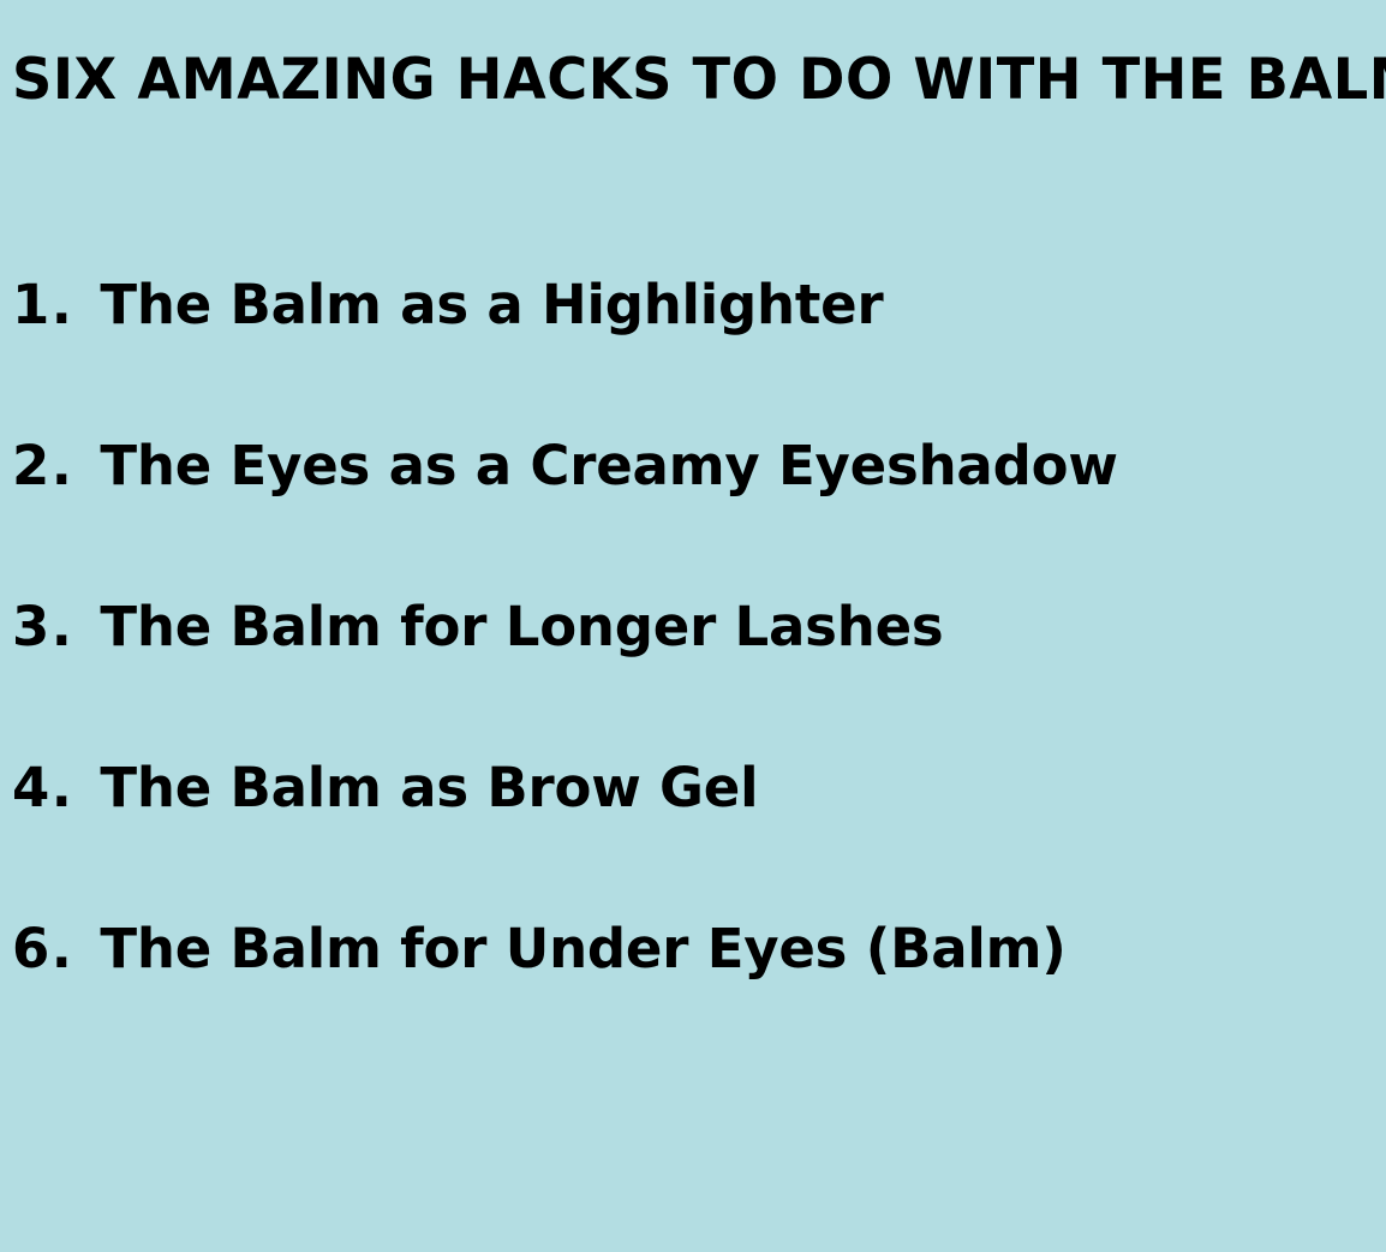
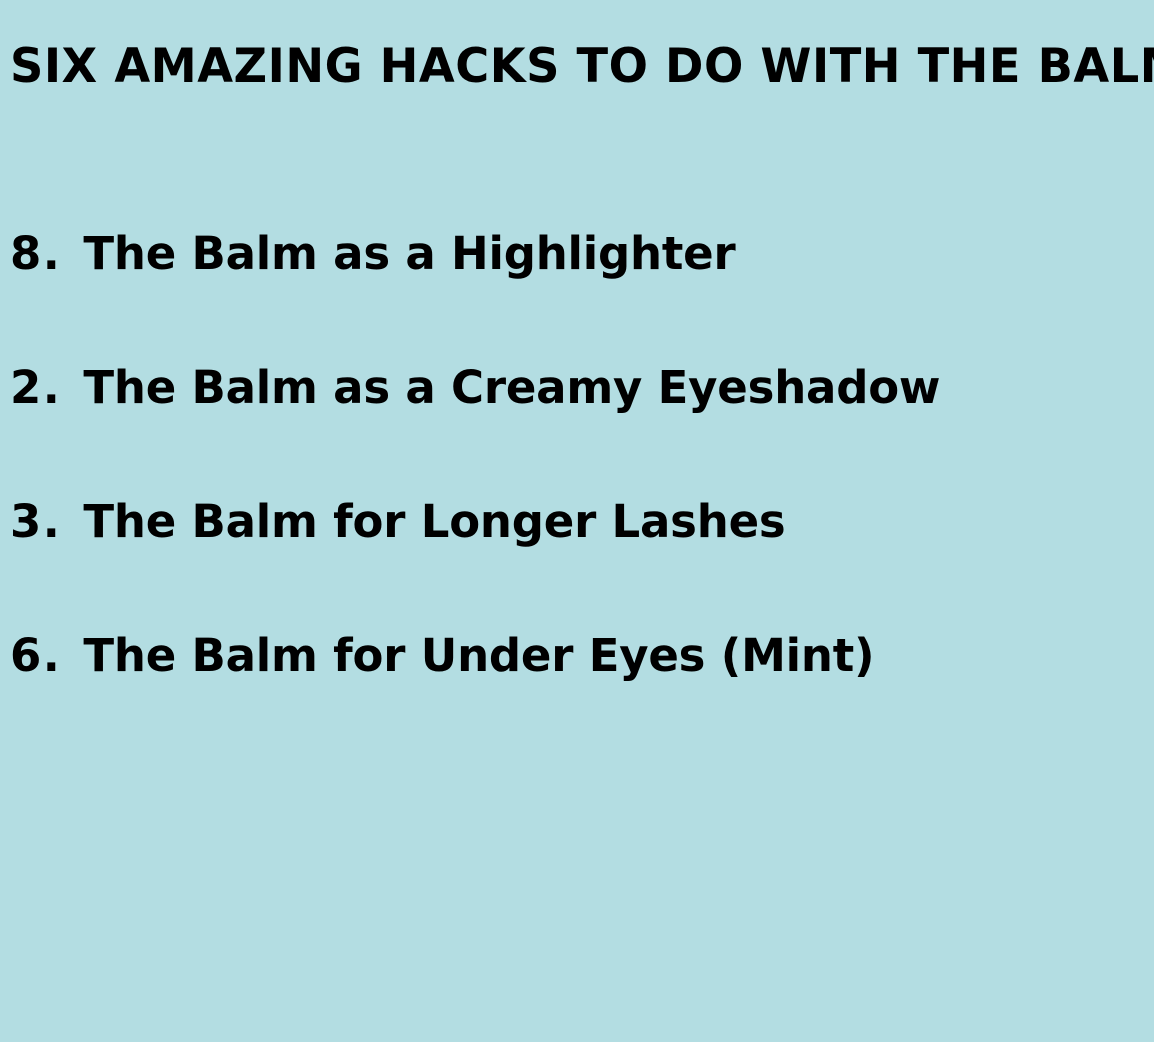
  SIX AMAZING HACKS TO DO WITH THE BAL
- 1.
+ 8.
  The Balm as a Highlighter
  2.
- The Eyes as a Creamy Eyeshadow
+ The Balm as a Creamy Eyeshadow
  3.
  The Balm for Longer Lashes
- 4.
- The Balm as Brow Gel
  6.
- The Balm for Under Eyes (Balm)
+ The Balm for Under Eyes (Mint)
